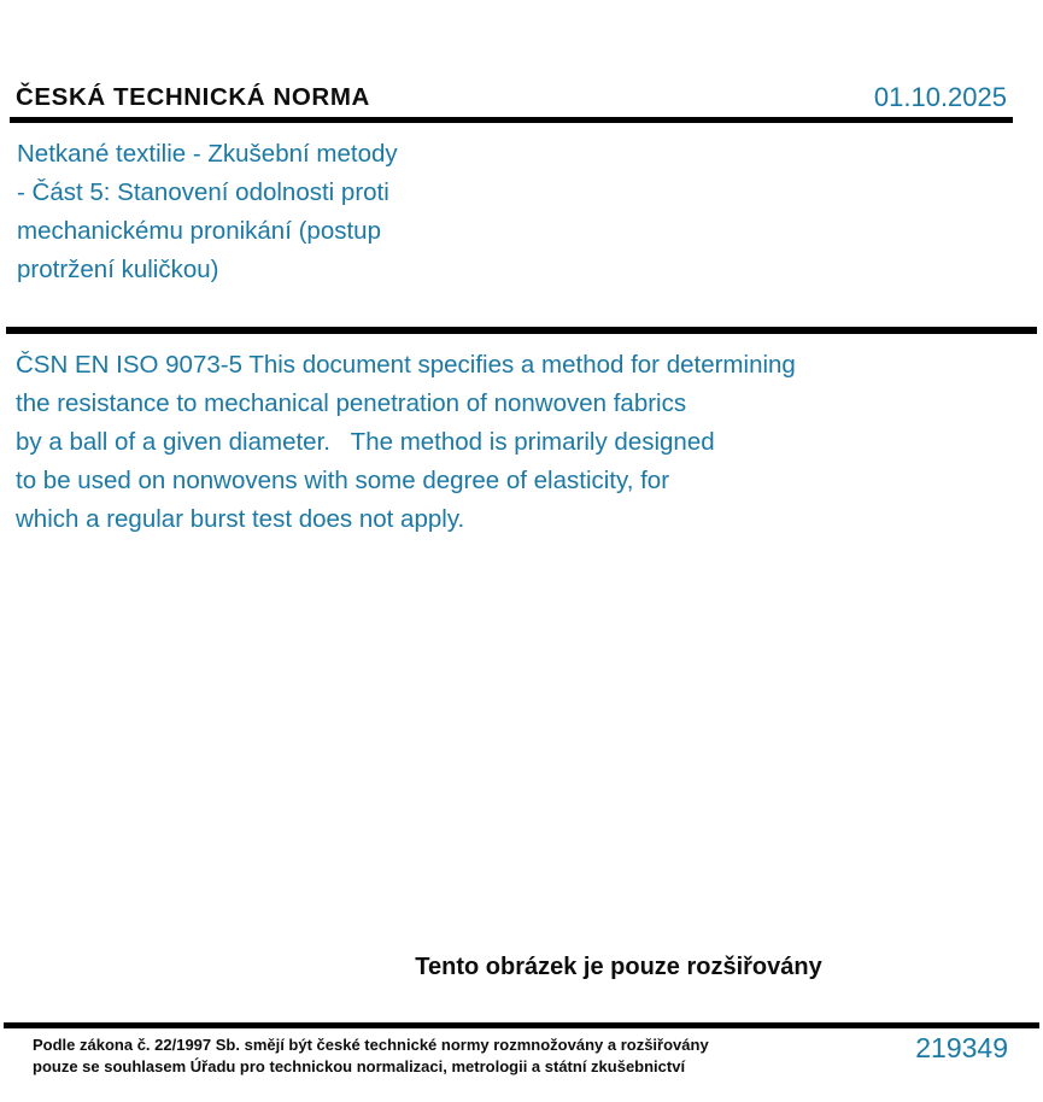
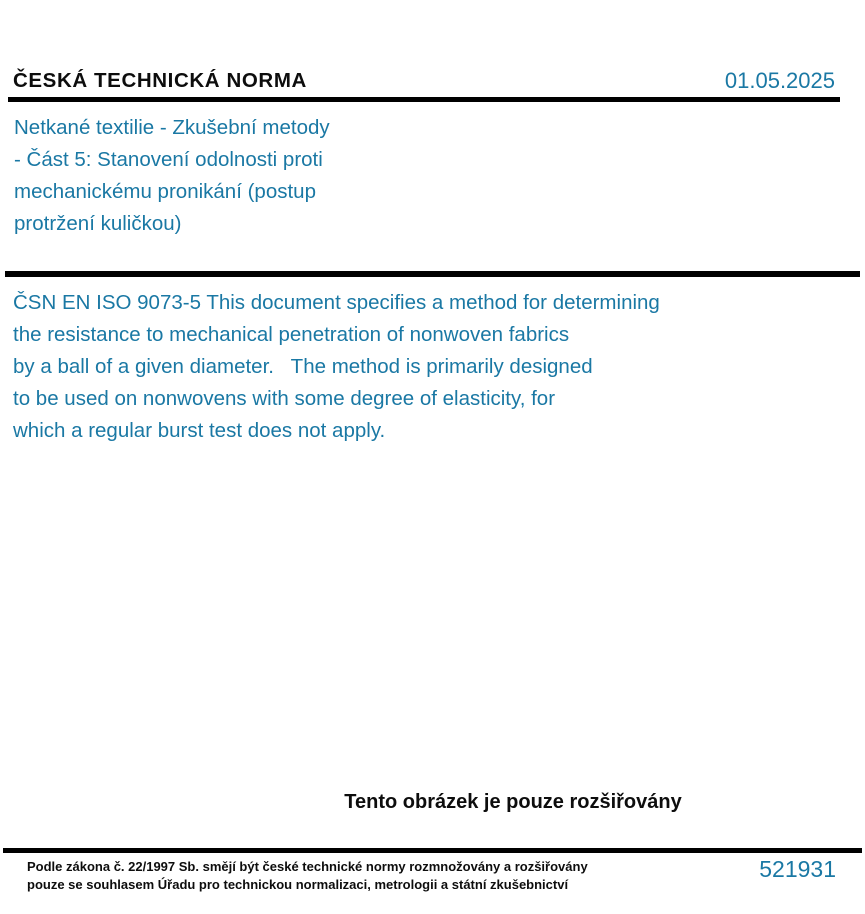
  ČESKÁ TECHNICKÁ NORMA
- 01.10.2025
+ 01.05.2025
  Netkané textilie - Zkušební metody
  - Část 5: Stanovení odolnosti proti
  mechanickému pronikání (postup
  protržení kuličkou)
  ČSN EN ISO 9073-5 This document specifies a method for determining
  the resistance to mechanical penetration of nonwoven fabrics
  by a ball of a given diameter. The method is primarily designed
  to be used on nonwovens with some degree of elasticity, for
  which a regular burst test does not apply.
  Tento obrázek je pouze rozšiřovány
  Podle zákona č. 22/1997 Sb. smějí být české technické normy rozmnožovány a rozšiřovány
  pouze se souhlasem Úřadu pro technickou normalizaci, metrologii a státní zkušebnictví
- 219349
+ 521931
